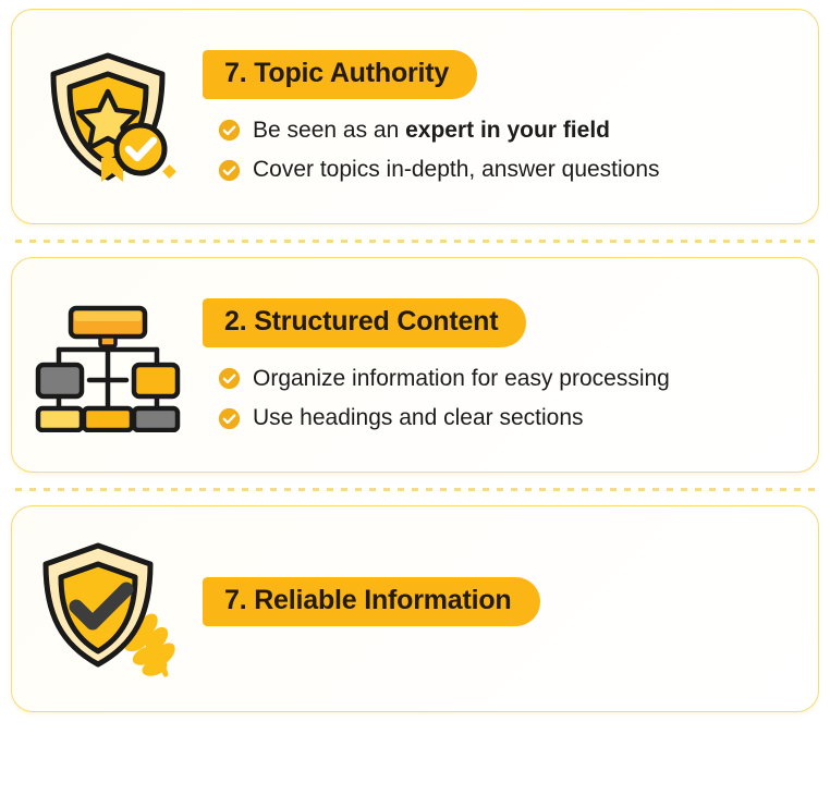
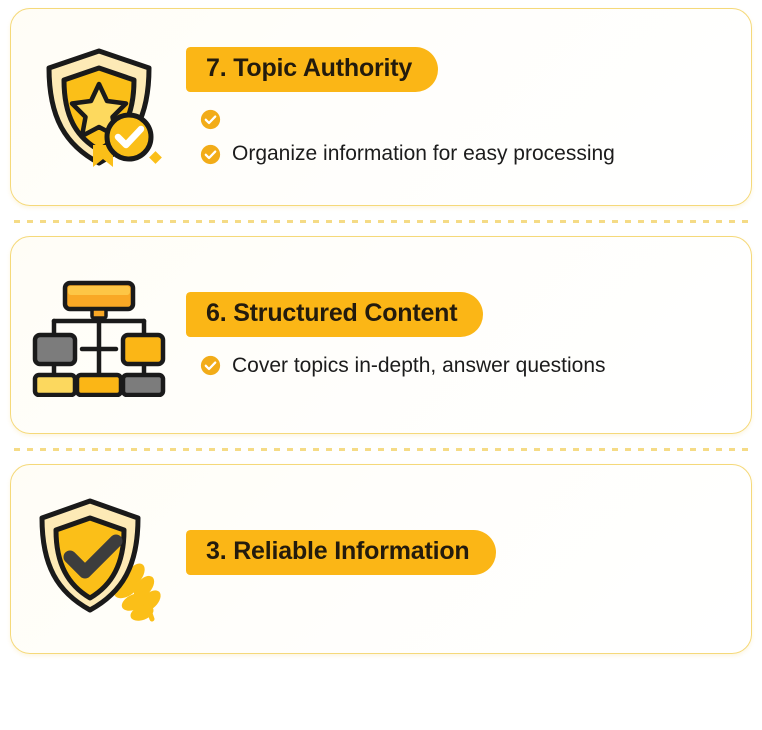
  7. Topic Authority
- Be seen as an expert in your field
- Cover topics in-depth, answer questions
+ Organize information for easy processing
- 2. Structured Content
+ 6. Structured Content
- Organize information for easy processing
+ Cover topics in-depth, answer questions
- Use headings and clear sections
- 7. Reliable Information
+ 3. Reliable Information
